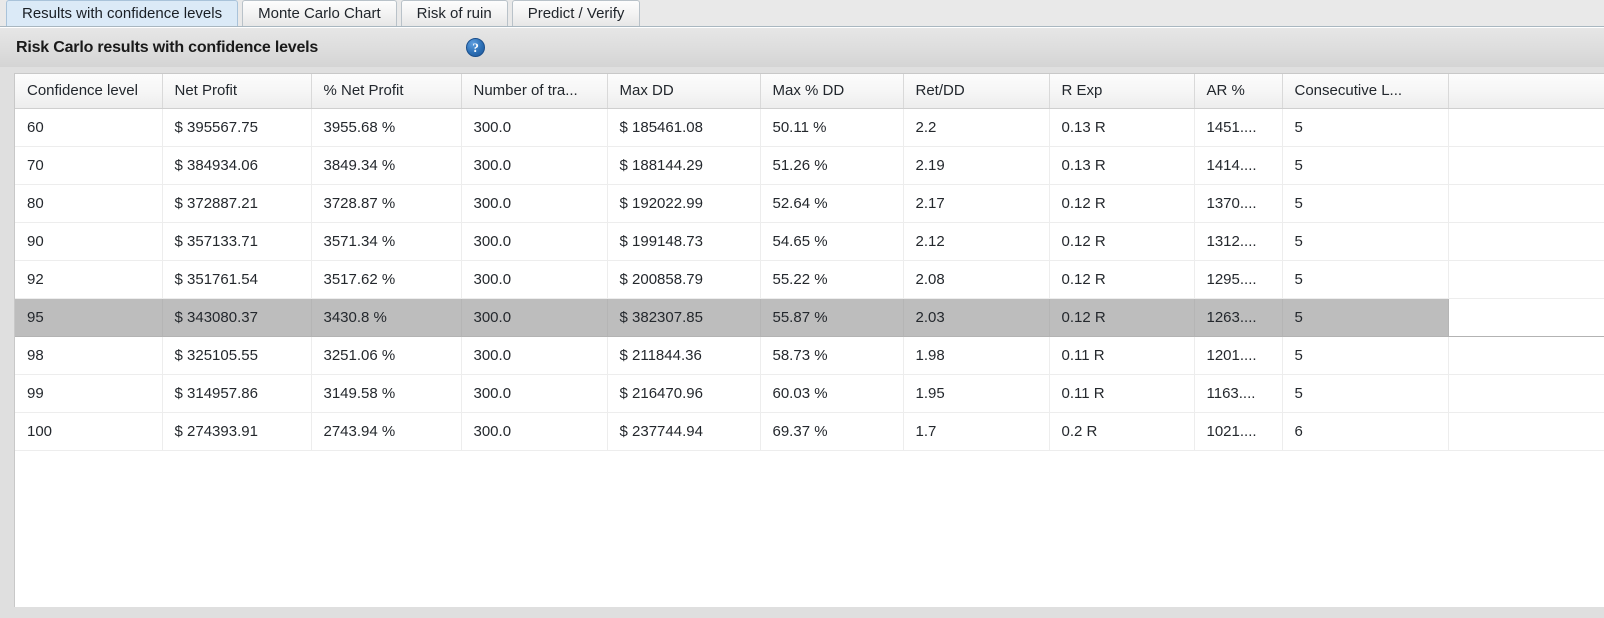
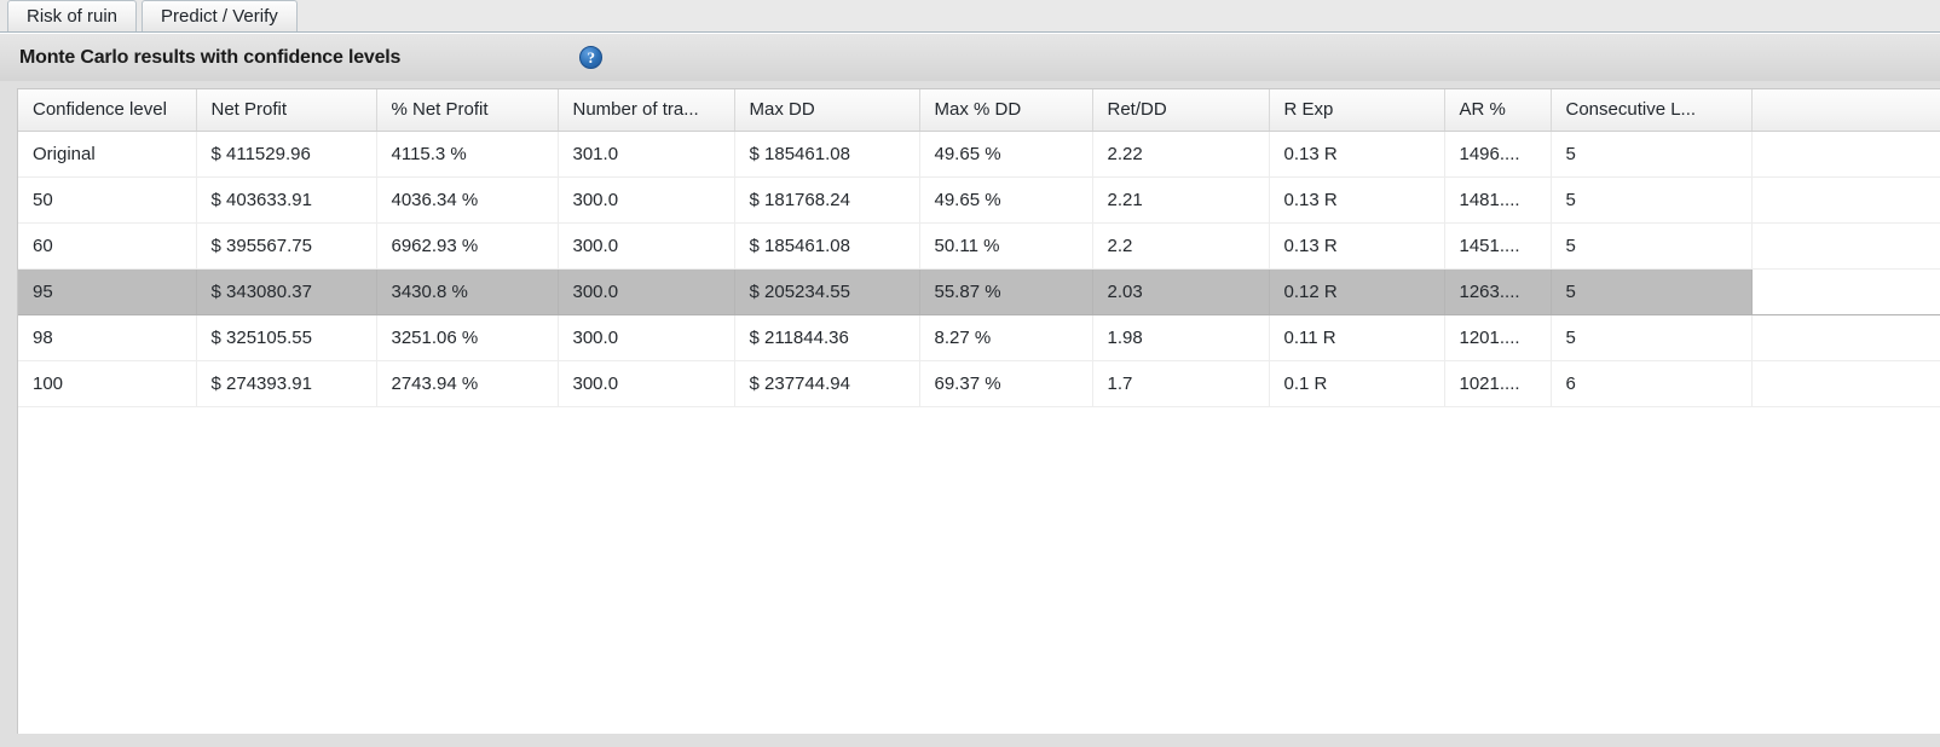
- Results with confidence levels
- Monte Carlo Chart
  Risk of ruin
  Predict / Verify
- Risk Carlo results with confidence levels
+ Monte Carlo results with confidence levels
  ?
  Confidence level	Net Profit	% Net Profit	Number of tra...	Max DD	Max % DD	Ret/DD	R Exp	AR %	Consecutive L...
+ Original	$ 411529.96	4115.3 %	301.0	$ 185461.08	49.65 %	2.22	0.13 R	1496....	5
+ 50	$ 403633.91	4036.34 %	300.0	$ 181768.24	49.65 %	2.21	0.13 R	1481....	5
- 60	$ 395567.75	3955.68 %	300.0	$ 185461.08	50.11 %	2.2	0.13 R	1451....	5
+ 60	$ 395567.75	6962.93 %	300.0	$ 185461.08	50.11 %	2.2	0.13 R	1451....	5
- 70	$ 384934.06	3849.34 %	300.0	$ 188144.29	51.26 %	2.19	0.13 R	1414....	5
- 80	$ 372887.21	3728.87 %	300.0	$ 192022.99	52.64 %	2.17	0.12 R	1370....	5
- 90	$ 357133.71	3571.34 %	300.0	$ 199148.73	54.65 %	2.12	0.12 R	1312....	5
- 92	$ 351761.54	3517.62 %	300.0	$ 200858.79	55.22 %	2.08	0.12 R	1295....	5
- 95	$ 343080.37	3430.8 %	300.0	$ 382307.85	55.87 %	2.03	0.12 R	1263....	5
+ 95	$ 343080.37	3430.8 %	300.0	$ 205234.55	55.87 %	2.03	0.12 R	1263....	5
- 98	$ 325105.55	3251.06 %	300.0	$ 211844.36	58.73 %	1.98	0.11 R	1201....	5
+ 98	$ 325105.55	3251.06 %	300.0	$ 211844.36	8.27 %	1.98	0.11 R	1201....	5
- 99	$ 314957.86	3149.58 %	300.0	$ 216470.96	60.03 %	1.95	0.11 R	1163....	5
- 100	$ 274393.91	2743.94 %	300.0	$ 237744.94	69.37 %	1.7	0.2 R	1021....	6
+ 100	$ 274393.91	2743.94 %	300.0	$ 237744.94	69.37 %	1.7	0.1 R	1021....	6
